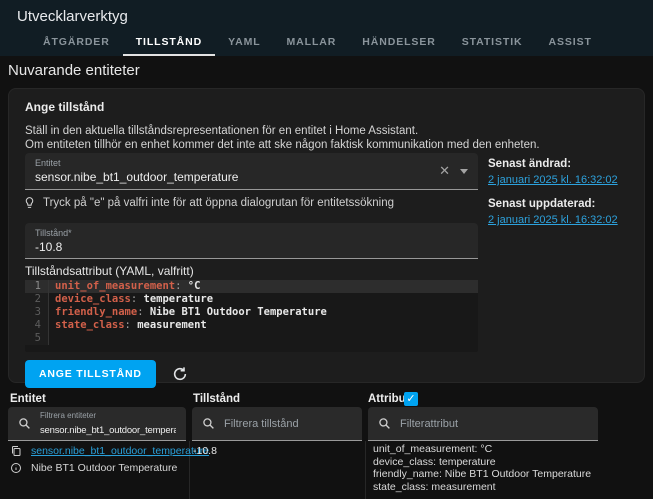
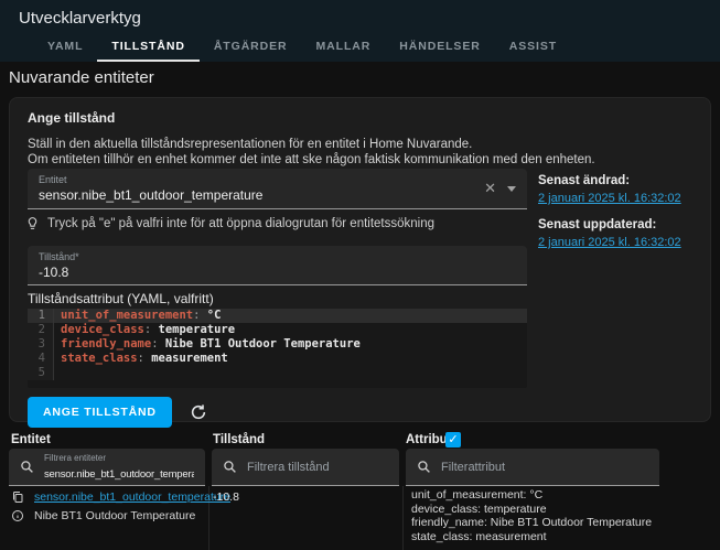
  Utvecklarverktyg
- ÅTGÄRDER
+ YAML
  TILLSTÅND
- YAML
+ ÅTGÄRDER
  MALLAR
  HÄNDELSER
- STATISTIK
  ASSIST
  Nuvarande entiteter
  Ange tillstånd
- Ställ in den aktuella tillståndsrepresentationen för en entitet i Home Assistant.
+ Ställ in den aktuella tillståndsrepresentationen för en entitet i Home Nuvarande.
  Om entiteten tillhör en enhet kommer det inte att ske någon faktisk kommunikation med den enheten.
  Entitet
  sensor.nibe_bt1_outdoor_temperature
  ✕
  Tryck på "e" på valfri inte för att öppna dialogrutan för entitetssökning
  Tillstånd*
  -10.8
  Tillståndsattribut (YAML, valfritt)
  1
  unit_of_measurement: °C
  2
  device_class: temperature
  3
  friendly_name: Nibe BT1 Outdoor Temperature
  4
  state_class: measurement
  5
  ANGE TILLSTÅND
  Senast ändrad:
  2 januari 2025 kl. 16:32:02
  Senast uppdaterad:
  2 januari 2025 kl. 16:32:02
  Entitet
  Tillstånd
  Attribu
  ✓
  Filtrera entiteter
  sensor.nibe_bt1_outdoor_tempera
  Filtrera tillstånd
  Filterattribut
  sensor.nibe_bt1_outdoor_temperature
  Nibe BT1 Outdoor Temperature
  -10.8
  unit_of_measurement: °C
  device_class: temperature
  friendly_name: Nibe BT1 Outdoor Temperature
  state_class: measurement
